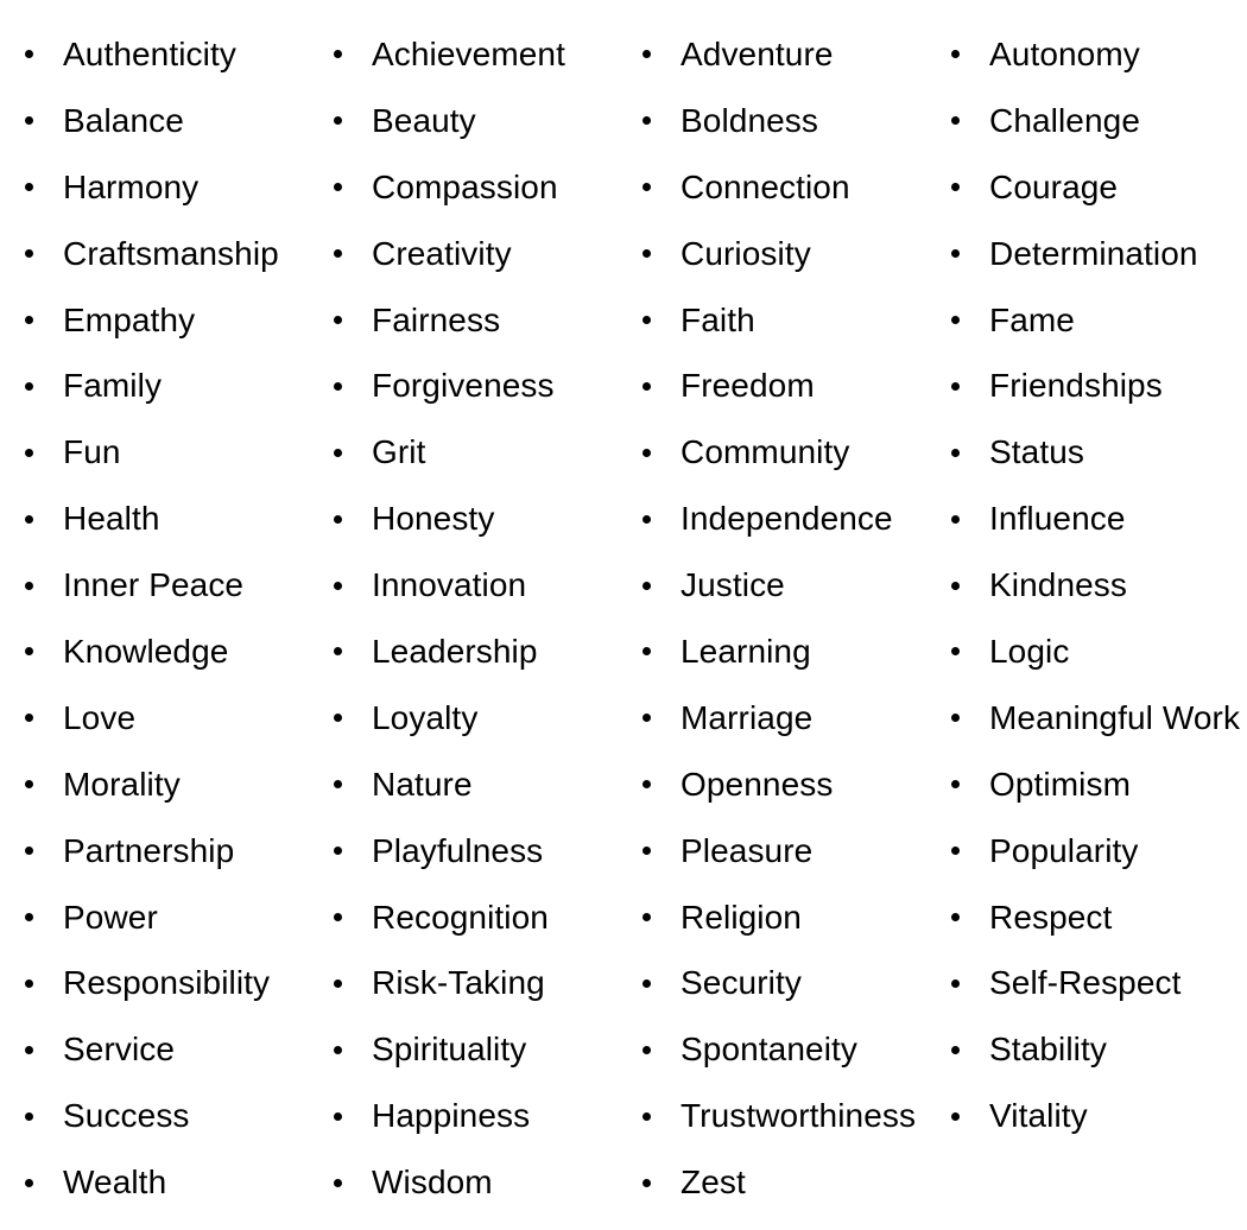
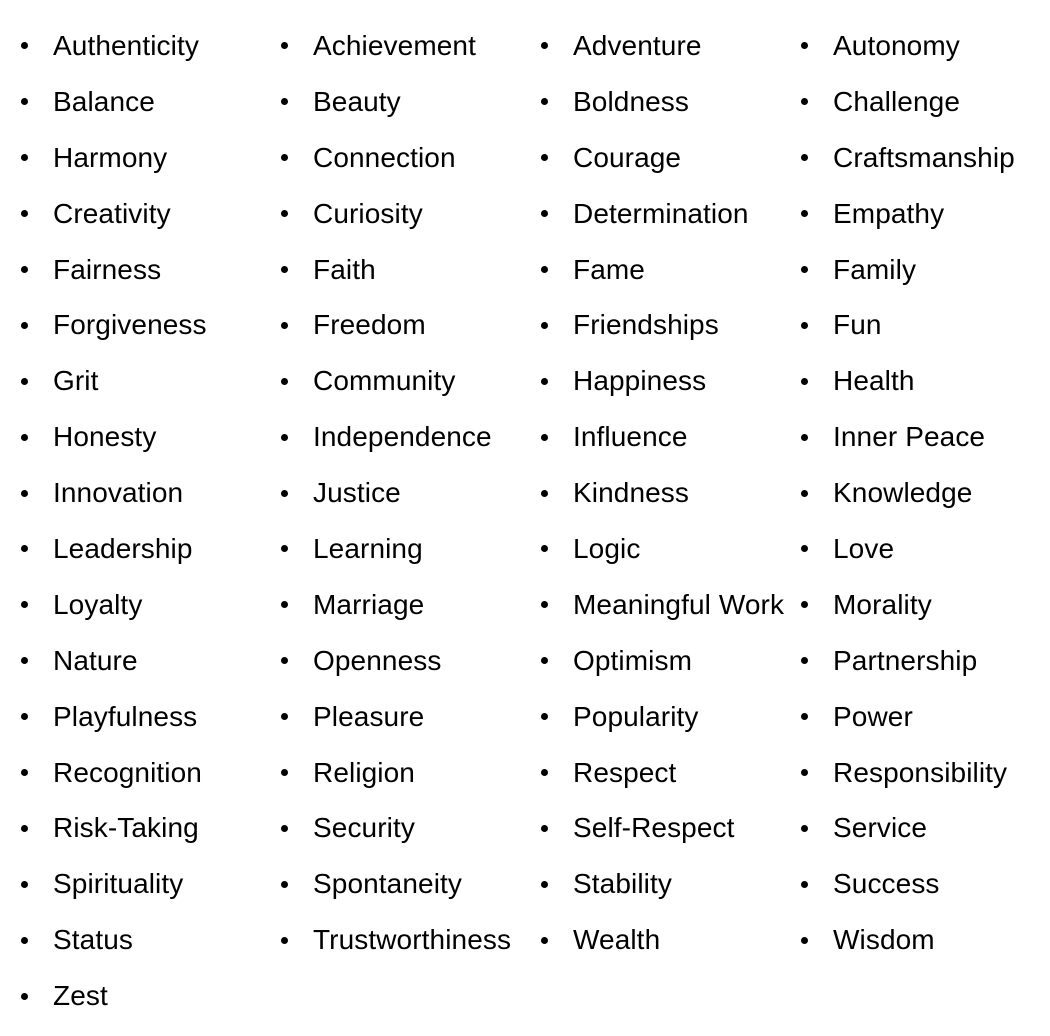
  Authenticity
  Achievement
  Adventure
  Autonomy
  Balance
  Beauty
  Boldness
  Challenge
  Harmony
- Compassion
  Connection
  Courage
  Craftsmanship
  Creativity
  Curiosity
  Determination
  Empathy
  Fairness
  Faith
  Fame
  Family
  Forgiveness
  Freedom
  Friendships
  Fun
  Grit
  Community
- Status
+ Happiness
  Health
  Honesty
  Independence
  Influence
  Inner Peace
  Innovation
  Justice
  Kindness
  Knowledge
  Leadership
  Learning
  Logic
  Love
  Loyalty
  Marriage
  Meaningful Work
  Morality
  Nature
  Openness
  Optimism
  Partnership
  Playfulness
  Pleasure
  Popularity
  Power
  Recognition
  Religion
  Respect
  Responsibility
  Risk-Taking
  Security
  Self-Respect
  Service
  Spirituality
  Spontaneity
  Stability
  Success
- Happiness
+ Status
  Trustworthiness
- Vitality
  Wealth
  Wisdom
  Zest
